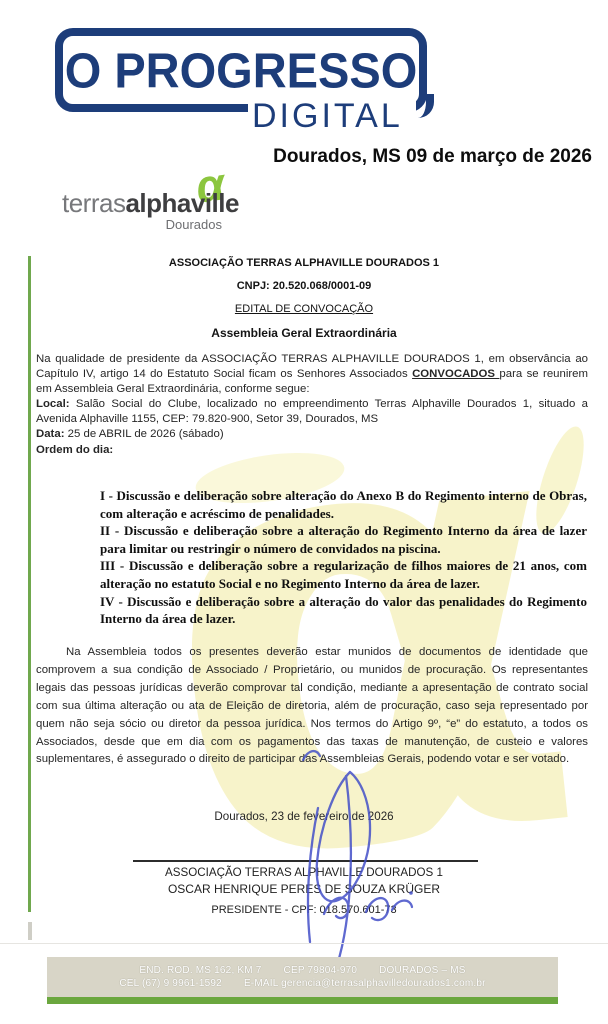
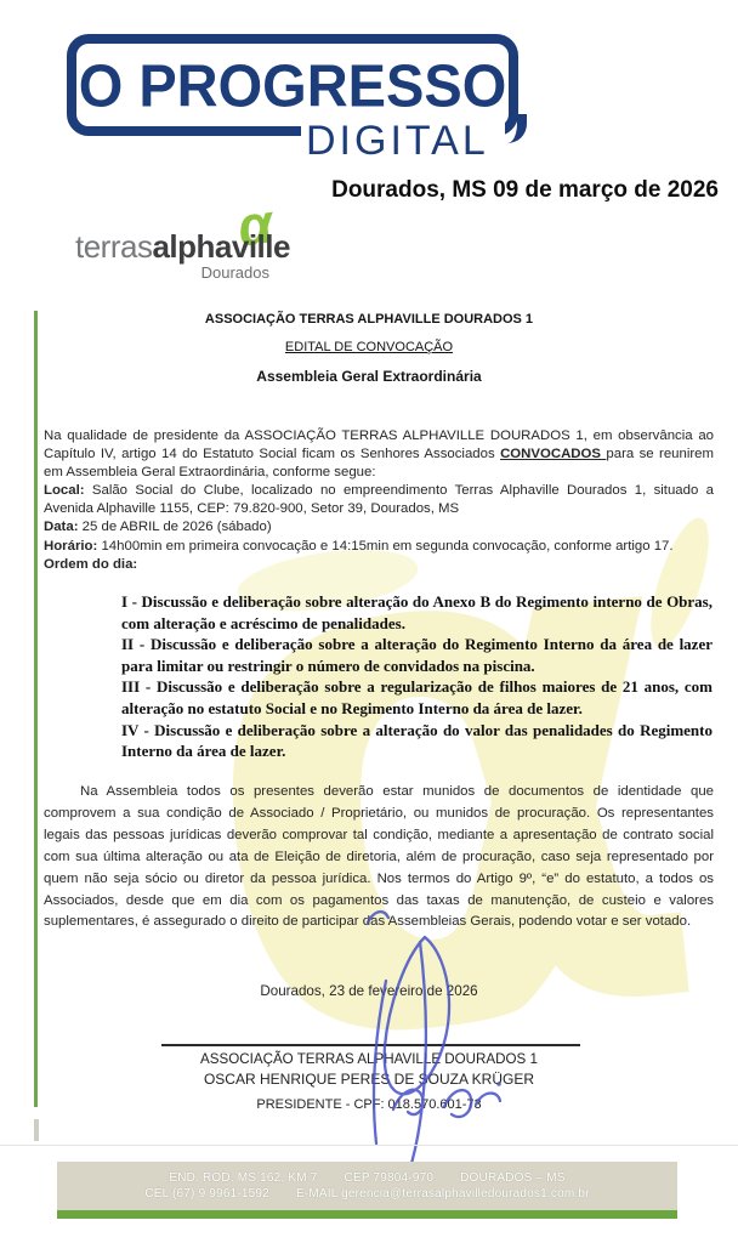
  O PROGRESSO
  DIGITAL
  Dourados, MS 09 de março de 2026
  terrasalphaville
  Dourados
  ASSOCIAÇÃO TERRAS ALPHAVILLE DOURADOS 1
- CNPJ: 20.520.068/0001-09
  EDITAL DE CONVOCAÇÃO
  Assembleia Geral Extraordinária
  Na qualidade de presidente da ASSOCIAÇÃO TERRAS ALPHAVILLE DOURADOS 1, em observância ao Capítulo IV, artigo 14 do Estatuto Social ficam os Senhores Associados CONVOCADOS para se reunirem em Assembleia Geral Extraordinária, conforme segue:
  Local: Salão Social do Clube, localizado no empreendimento Terras Alphaville Dourados 1, situado a Avenida Alphaville 1155, CEP: 79.820-900, Setor 39, Dourados, MS
  Data: 25 de ABRIL de 2026 (sábado)
+ Horário: 14h00min em primeira convocação e 14:15min em segunda convocação, conforme artigo 17.
  Ordem do dia:
  I - Discussão e deliberação sobre alteração do Anexo B do Regimento interno de Obras, com alteração e acréscimo de penalidades.
  II - Discussão e deliberação sobre a alteração do Regimento Interno da área de lazer para limitar ou restringir o número de convidados na piscina.
  III - Discussão e deliberação sobre a regularização de filhos maiores de 21 anos, com alteração no estatuto Social e no Regimento Interno da área de lazer.
  IV - Discussão e deliberação sobre a alteração do valor das penalidades do Regimento Interno da área de lazer.
  Na Assembleia todos os presentes deverão estar munidos de documentos de identidade que comprovem a sua condição de Associado / Proprietário, ou munidos de procuração. Os representantes legais das pessoas jurídicas deverão comprovar tal condição, mediante a apresentação de contrato social com sua última alteração ou ata de Eleição de diretoria, além de procuração, caso seja representado por quem não seja sócio ou diretor da pessoa jurídica. Nos termos do Artigo 9º, “e” do estatuto, a todos os Associados, desde que em dia com os pagamentos das taxas de manutenção, de custeio e valores suplementares, é assegurado o direito de participar das Assembleias Gerais, podendo votar e ser votado.
  Dourados, 23 de fevereiro de 2026
  ASSOCIAÇÃO TERRAS ALPHAVILLE DOURADOS 1
  OSCAR HENRIQUE PERES DE SOUZA KRÜGER
  PRESIDENTE - CPF: 018.570.601-73
  END. ROD. MS 162, KM 7
  CEP 79804-970
  DOURADOS – MS
  CEL (67) 9 9961-1592
  E-MAIL gerencia@terrasalphavilledourados1.com.br
